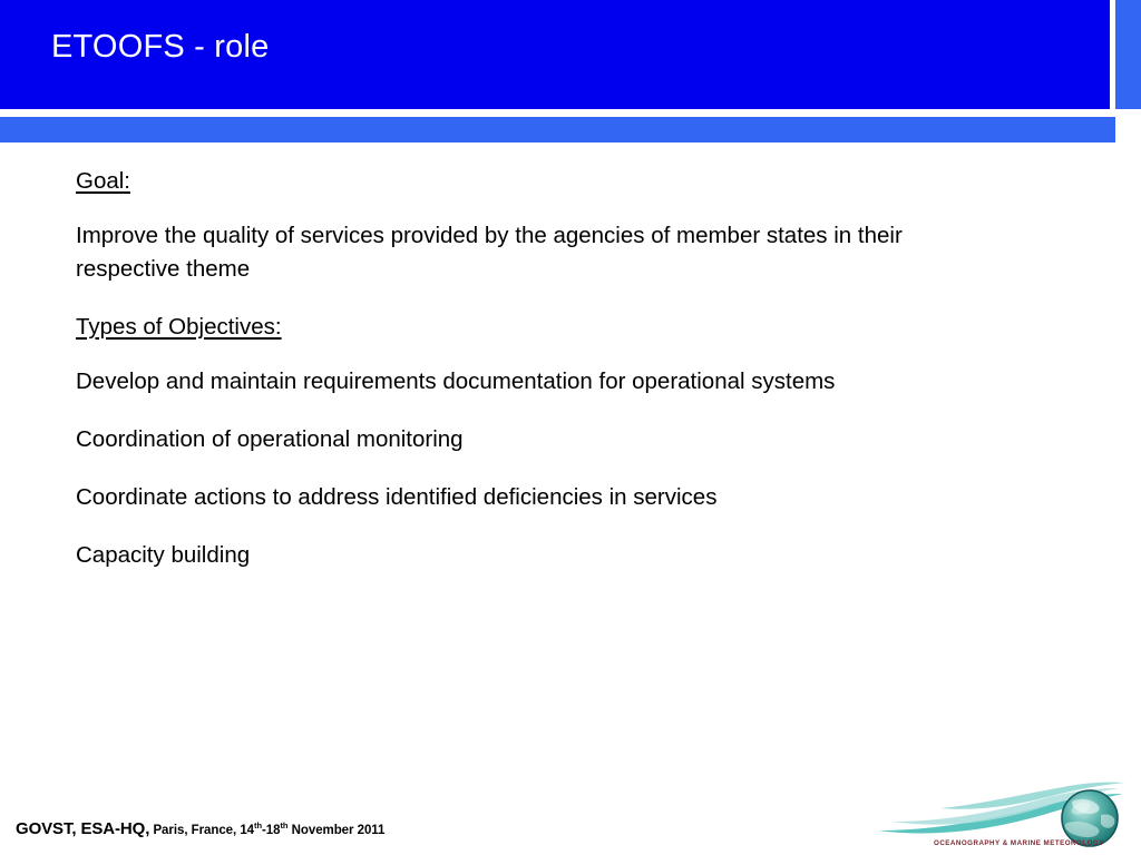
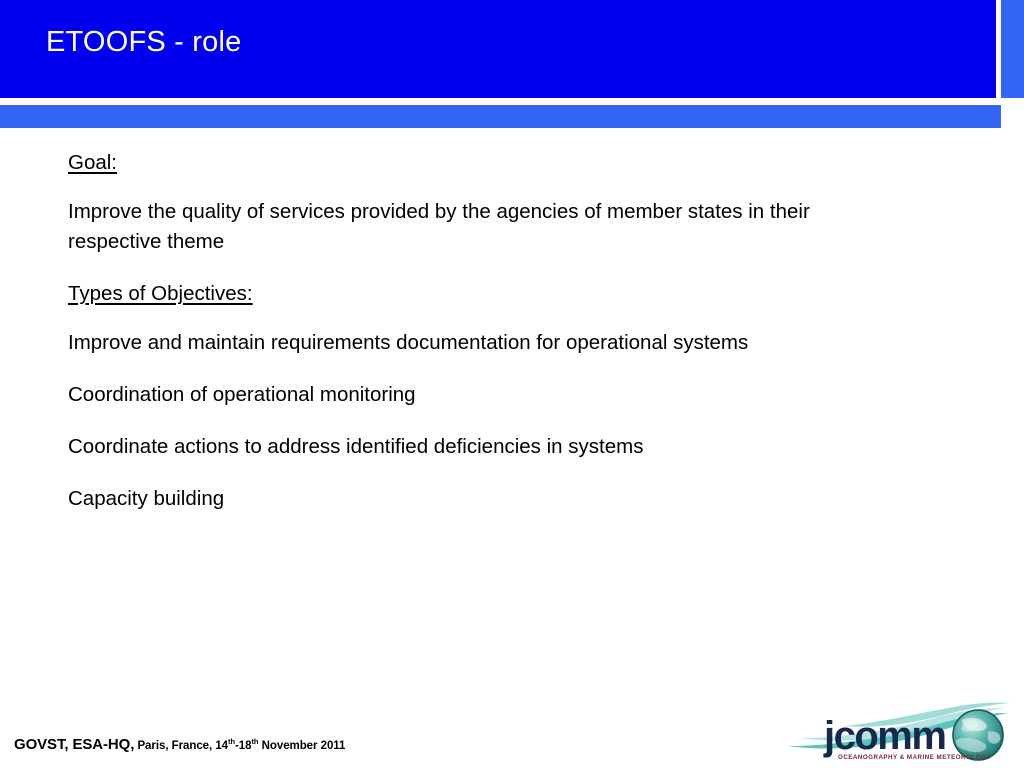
  ETOOFS - role
  Goal:
  Improve the quality of services provided by the agencies of member states in their respective theme
  Types of Objectives:
- Develop and maintain requirements documentation for operational systems
+ Improve and maintain requirements documentation for operational systems
  Coordination of operational monitoring
- Coordinate actions to address identified deficiencies in services
+ Coordinate actions to address identified deficiencies in systems
  Capacity building
  GOVST, ESA-HQ, Paris, France, 14th-18th November 2011
+ jcomm
